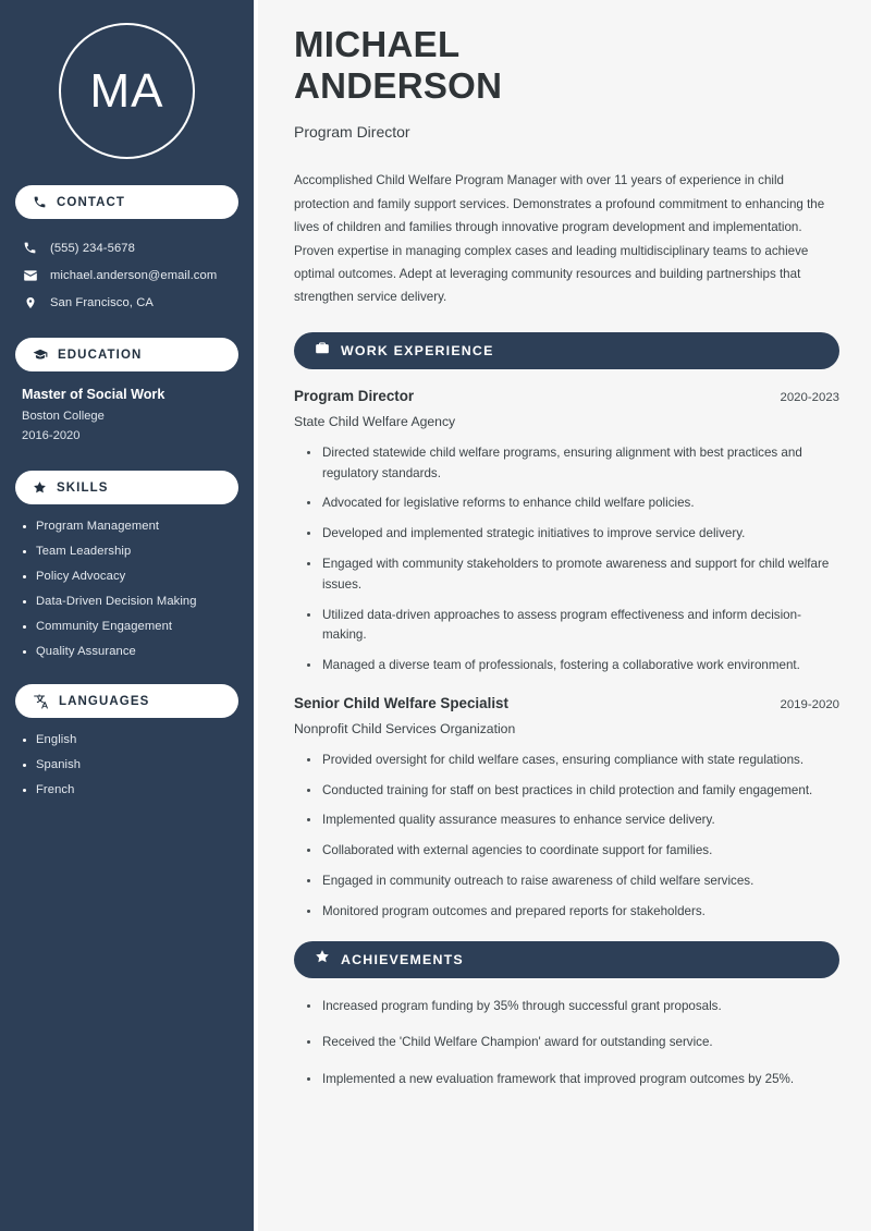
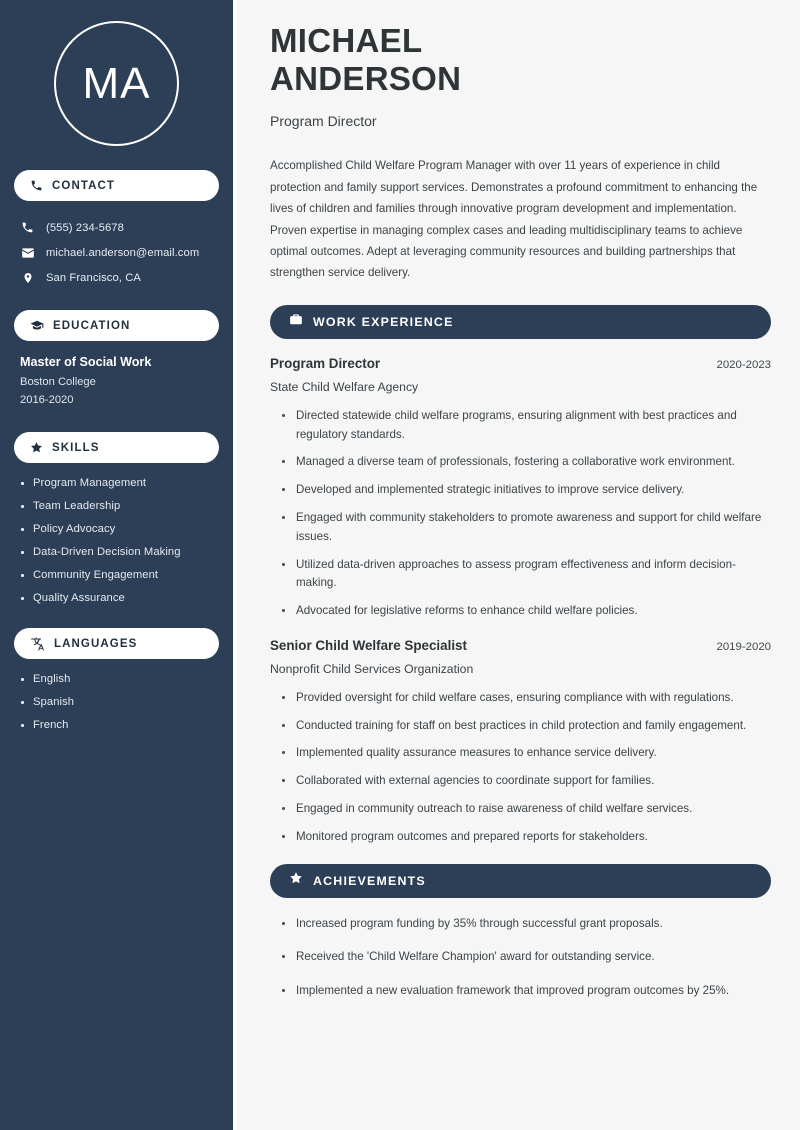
  MA
  CONTACT
  (555) 234-5678
  michael.anderson@email.com
  San Francisco, CA
  EDUCATION
  Master of Social Work
  Boston College
  2016-2020
  SKILLS
  Program Management
  Team Leadership
  Policy Advocacy
  Data-Driven Decision Making
  Community Engagement
  Quality Assurance
  LANGUAGES
  English
  Spanish
  French
  MICHAEL
  ANDERSON
  Program Director
  Accomplished Child Welfare Program Manager with over 11 years of experience in child protection and family support services. Demonstrates a profound commitment to enhancing the lives of children and families through innovative program development and implementation. Proven expertise in managing complex cases and leading multidisciplinary teams to achieve optimal outcomes. Adept at leveraging community resources and building partnerships that strengthen service delivery.
  WORK EXPERIENCE
  Program Director
  2020-2023
  State Child Welfare Agency
  Directed statewide child welfare programs, ensuring alignment with best practices and regulatory standards.
- Advocated for legislative reforms to enhance child welfare policies.
+ Managed a diverse team of professionals, fostering a collaborative work environment.
  Developed and implemented strategic initiatives to improve service delivery.
  Engaged with community stakeholders to promote awareness and support for child welfare issues.
  Utilized data-driven approaches to assess program effectiveness and inform decision-making.
- Managed a diverse team of professionals, fostering a collaborative work environment.
+ Advocated for legislative reforms to enhance child welfare policies.
  Senior Child Welfare Specialist
  2019-2020
  Nonprofit Child Services Organization
- Provided oversight for child welfare cases, ensuring compliance with state regulations.
+ Provided oversight for child welfare cases, ensuring compliance with with regulations.
  Conducted training for staff on best practices in child protection and family engagement.
  Implemented quality assurance measures to enhance service delivery.
  Collaborated with external agencies to coordinate support for families.
  Engaged in community outreach to raise awareness of child welfare services.
  Monitored program outcomes and prepared reports for stakeholders.
  ACHIEVEMENTS
  Increased program funding by 35% through successful grant proposals.
  Received the 'Child Welfare Champion' award for outstanding service.
  Implemented a new evaluation framework that improved program outcomes by 25%.
